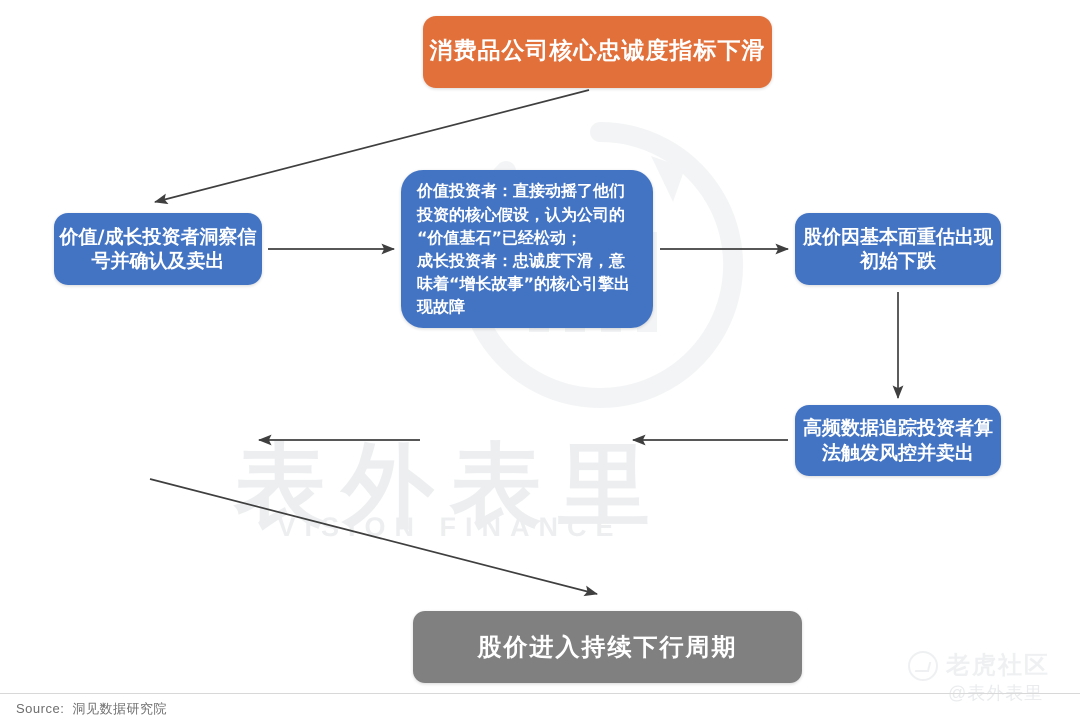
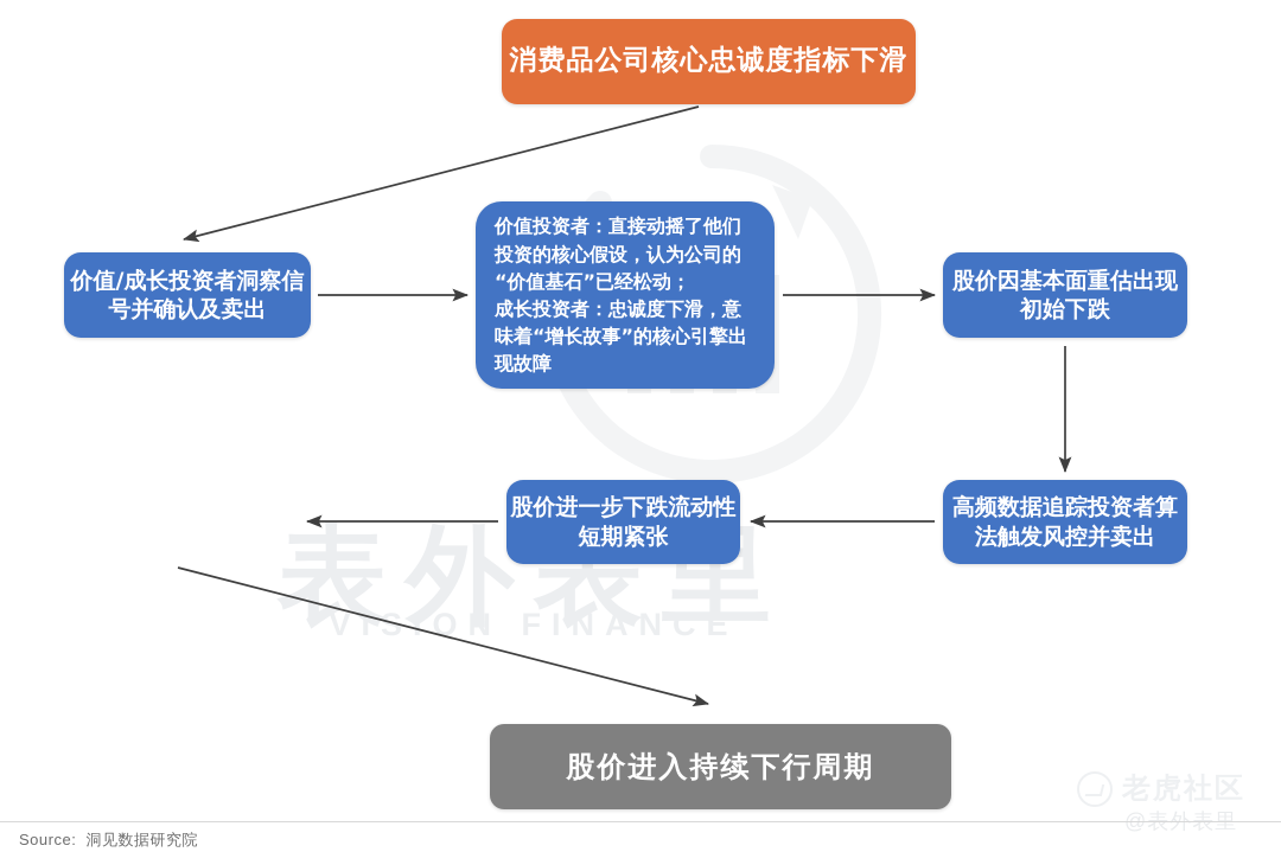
  表外表里
  VIION FINANCE
  消费品公司核心忠诚度指标下滑
  价值/成长投资者洞察信号并确认及卖出
  价值投资者：直接动摇了他们投资的核心假设，认为公司的“价值基石”已经松动；
  成长投资者：忠诚度下滑，意味着“增长故事”的核心引擎出现故障
  股价因基本面重估出现初始下跌
  高频数据追踪投资者算法触发风控并卖出
+ 股价进一步下跌流动性短期紧张
  股价进入持续下行周期
  Source: 洞见数据研究院
